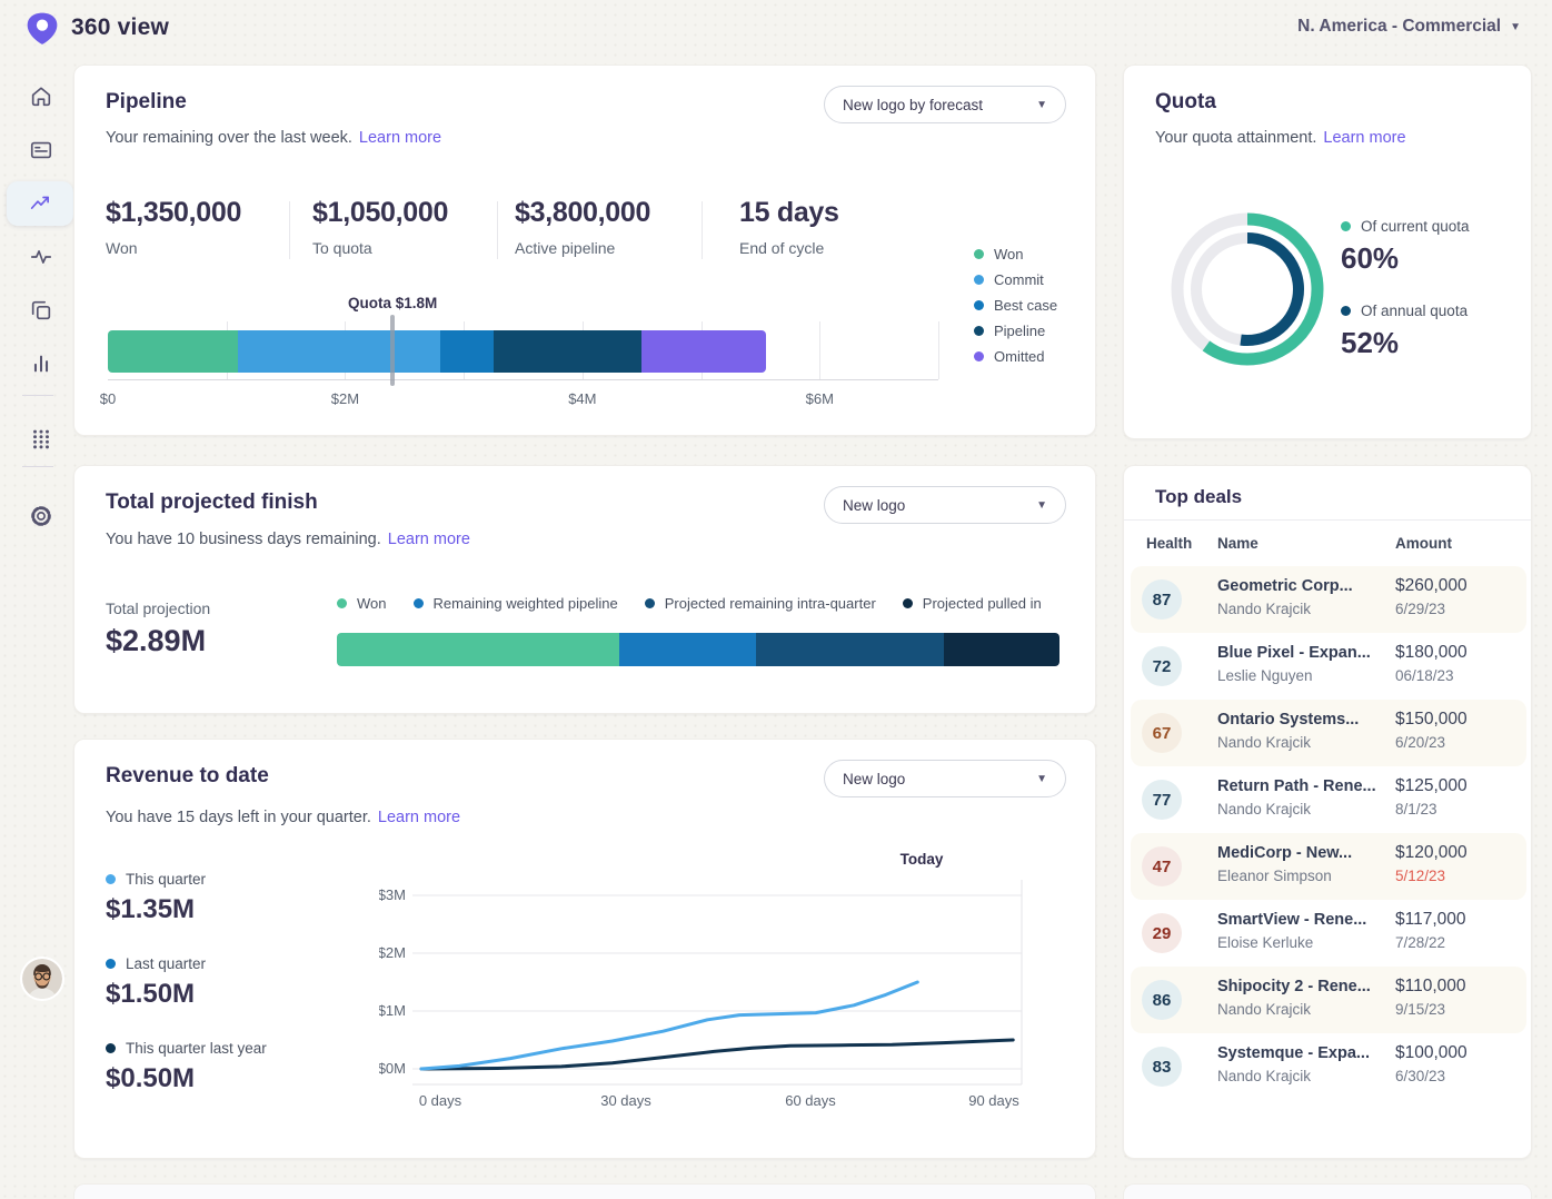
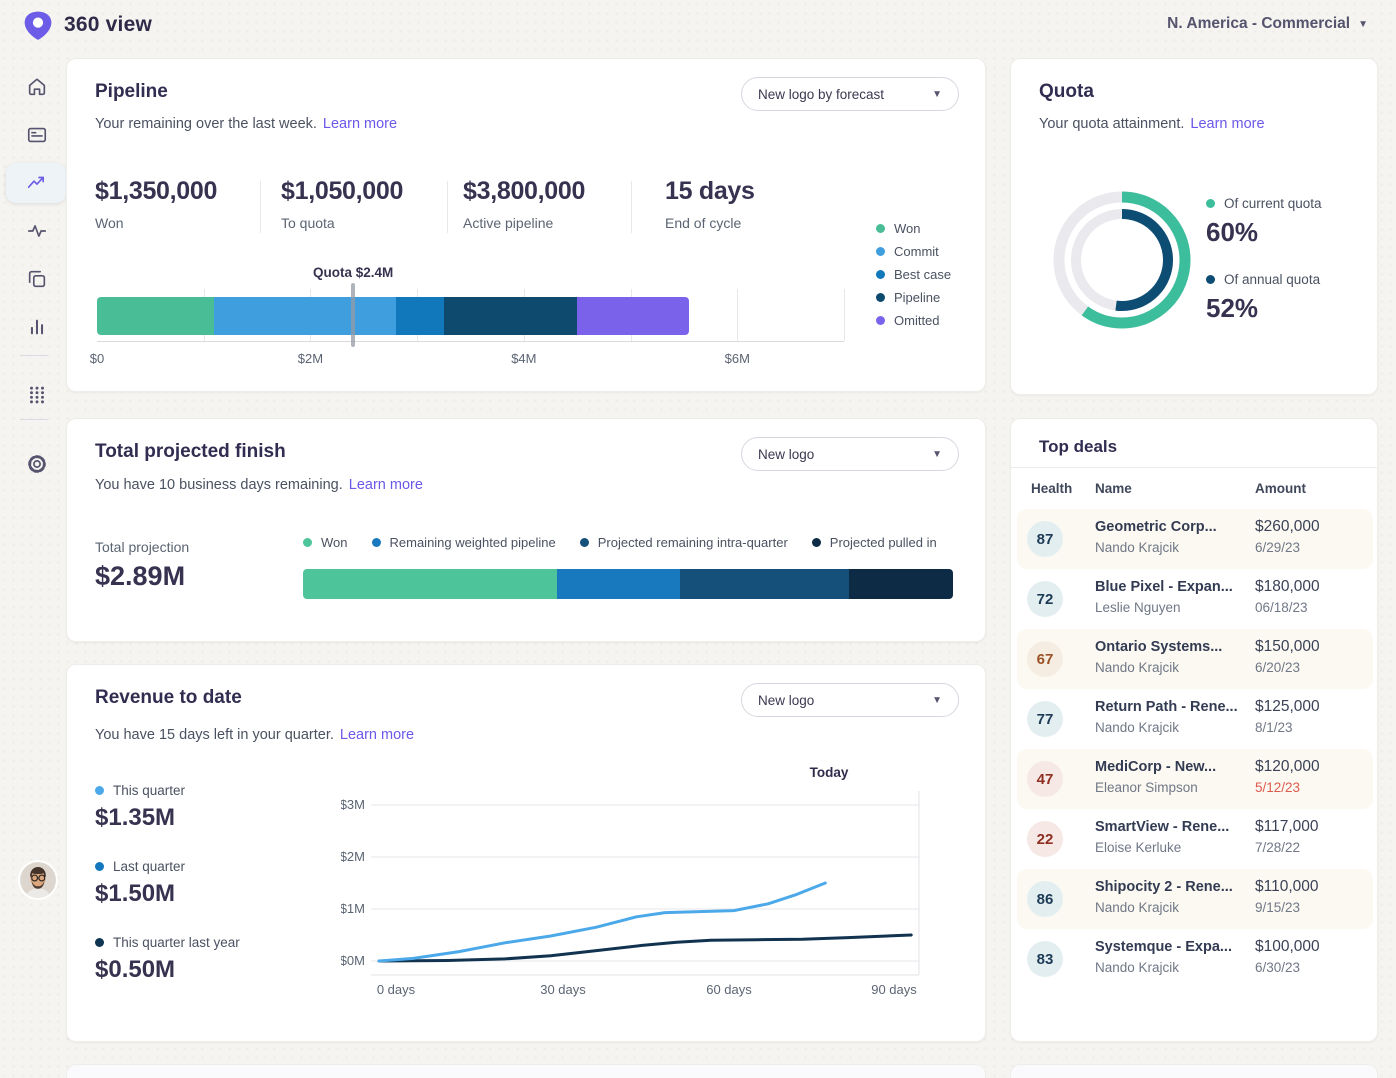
  360 view
  N. America - Commercial
  ▼
  Pipeline
  Your remaining over the last week. Learn more
  New logo by forecast
  ▼
  $1,350,000
  Won
  $1,050,000
  To quota
  $3,800,000
  Active pipeline
  15 days
  End of cycle
  Won
  Commit
  Best case
  Pipeline
  Omitted
- Quota $1.8M
+ Quota $2.4M
  $0
  $2M
  $4M
  $6M
  Quota
  Your quota attainment. Learn more
  Of current quota
  60%
  Of annual quota
  52%
  Total projected finish
  You have 10 business days remaining. Learn more
  New logo
  ▼
  Total projection
  $2.89M
  Won
  Remaining weighted pipeline
  Projected remaining intra-quarter
  Projected pulled in
  Revenue to date
  You have 15 days left in your quarter. Learn more
  New logo
  ▼
  This quarter
  $1.35M
  Last quarter
  $1.50M
  This quarter last year
  $0.50M
  Today
  $3M
  $2M
  $1M
  $0M
  0 days
  30 days
  60 days
  90 days
  Top deals
  Health
  Name
  Amount
  87
  Geometric Corp...
  Nando Krajcik
  $260,000
  6/29/23
  72
  Blue Pixel - Expan...
  Leslie Nguyen
  $180,000
  06/18/23
  67
  Ontario Systems...
  Nando Krajcik
  $150,000
  6/20/23
  77
  Return Path - Rene...
  Nando Krajcik
  $125,000
  8/1/23
  47
  MediCorp - New...
  Eleanor Simpson
  $120,000
  5/12/23
- 29
+ 22
  SmartView - Rene...
  Eloise Kerluke
  $117,000
  7/28/22
  86
  Shipocity 2 - Rene...
  Nando Krajcik
  $110,000
  9/15/23
  83
  Systemque - Expa...
  Nando Krajcik
  $100,000
  6/30/23
